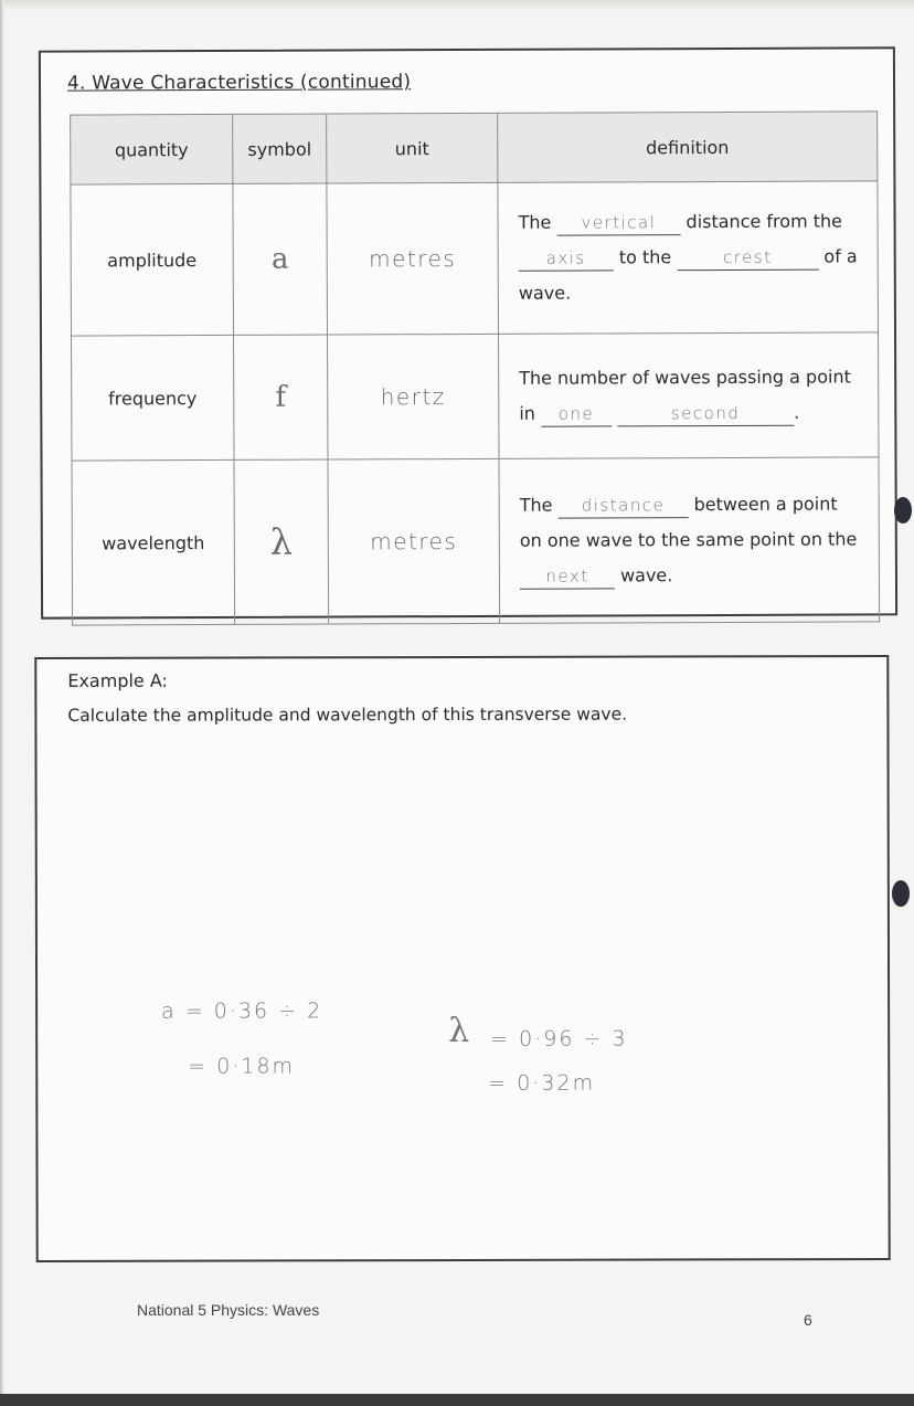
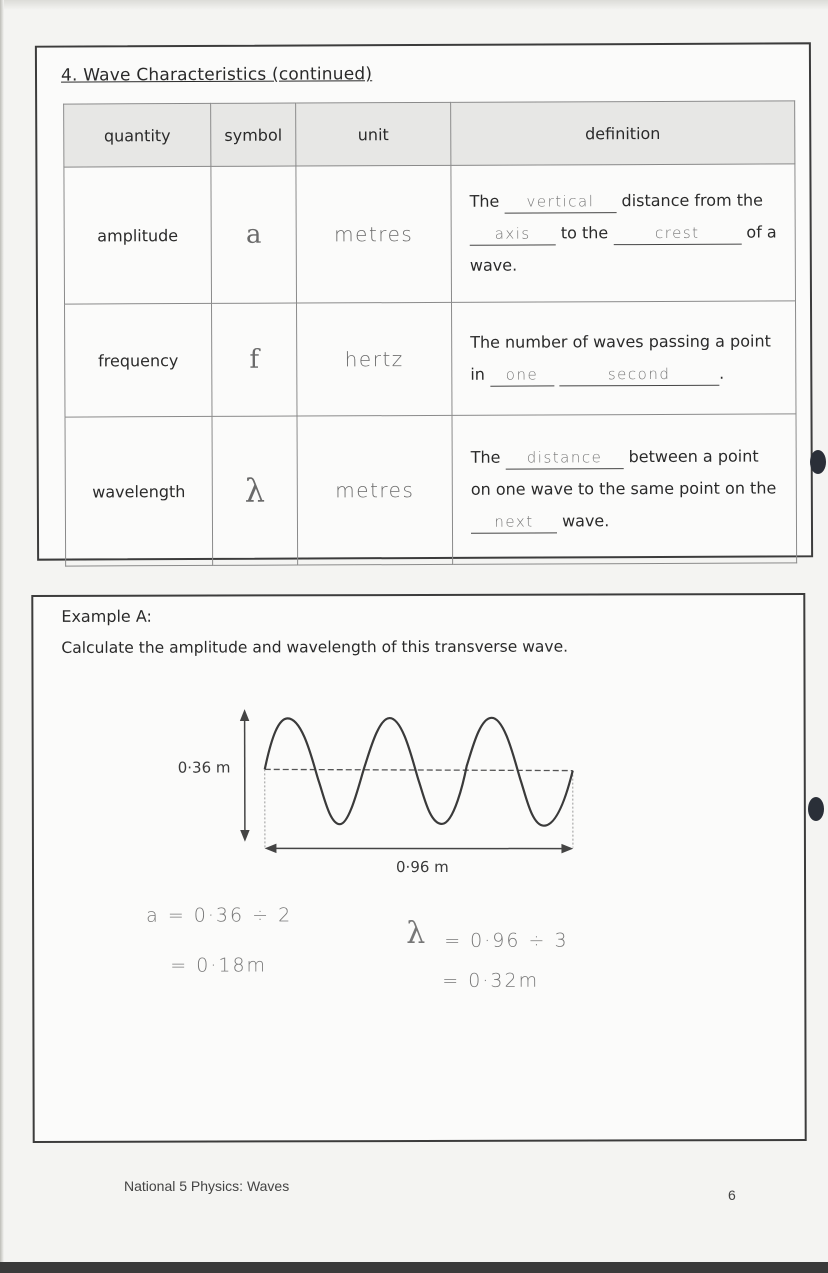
  4. Wave Characteristics (continued)
  quantity	symbol	unit	definition
  amplitude	a	metres	The vertical distance from the axis to the crest of a wave.
  frequency	f	hertz	The number of waves passing a point in one second .
  wavelength	λ	metres	The distance between a point on one wave to the same point on the next wave.
  Example A:
  Calculate the amplitude and wavelength of this transverse wave.
+ 0·36 m
+ 0·96 m
  a = 0·36 ÷ 2
  = 0·18m
  λ
  = 0·96 ÷ 3
  = 0·32m
  National 5 Physics: Waves
  6
